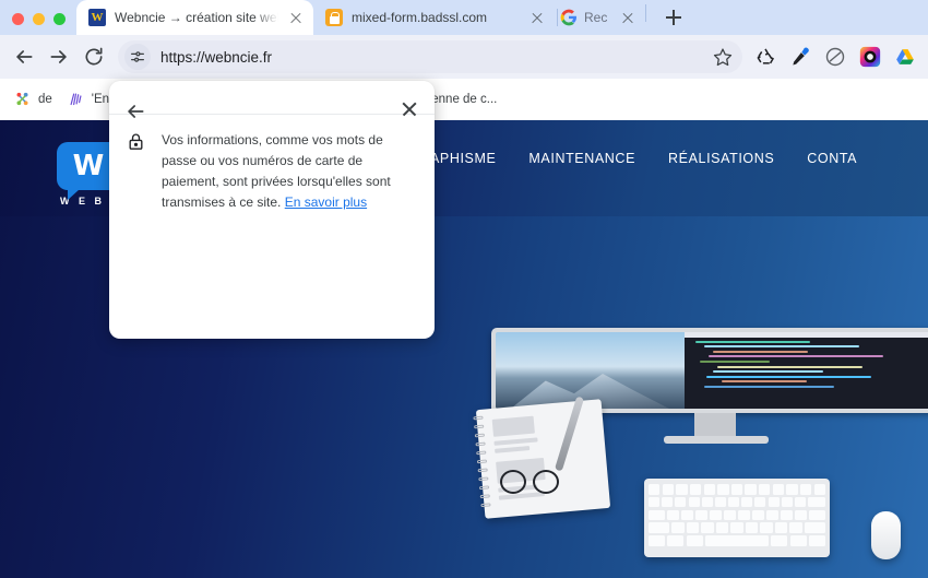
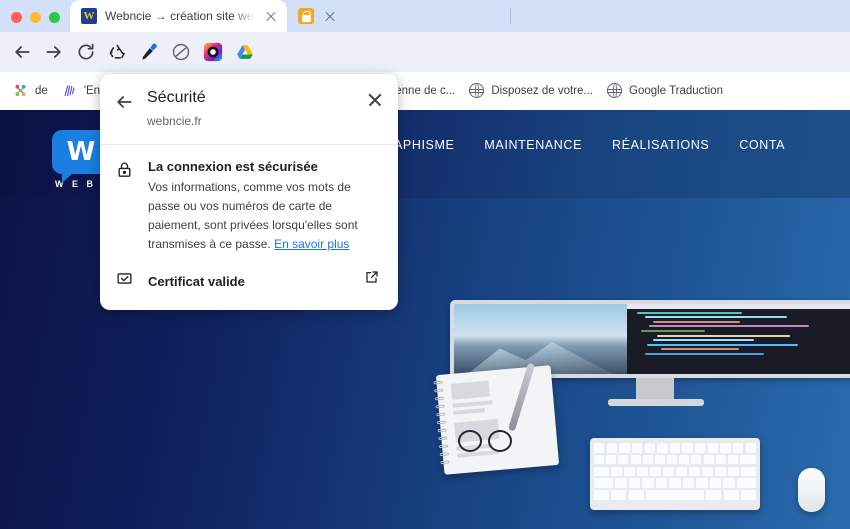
  W
  Webncie → création site we
- mixed-form.badssl.com
- Rec
- https://webncie.fr
  de
  enne de c...
+ Disposez de votre...
+ Google Traduction
  W
  W E B
  APHISME
  MAINTENANCE
  RÉALISATIONS
  CONTA
+ Sécurité
+ webncie.fr
+ La connexion est sécurisée
- Vos informations, comme vos mots de passe ou vos numéros de carte de paiement, sont privées lorsqu'elles sont transmises à ce site. En savoir plus
+ Vos informations, comme vos mots de passe ou vos numéros de carte de paiement, sont privées lorsqu'elles sont transmises à ce passe. En savoir plus
+ Certificat valide
